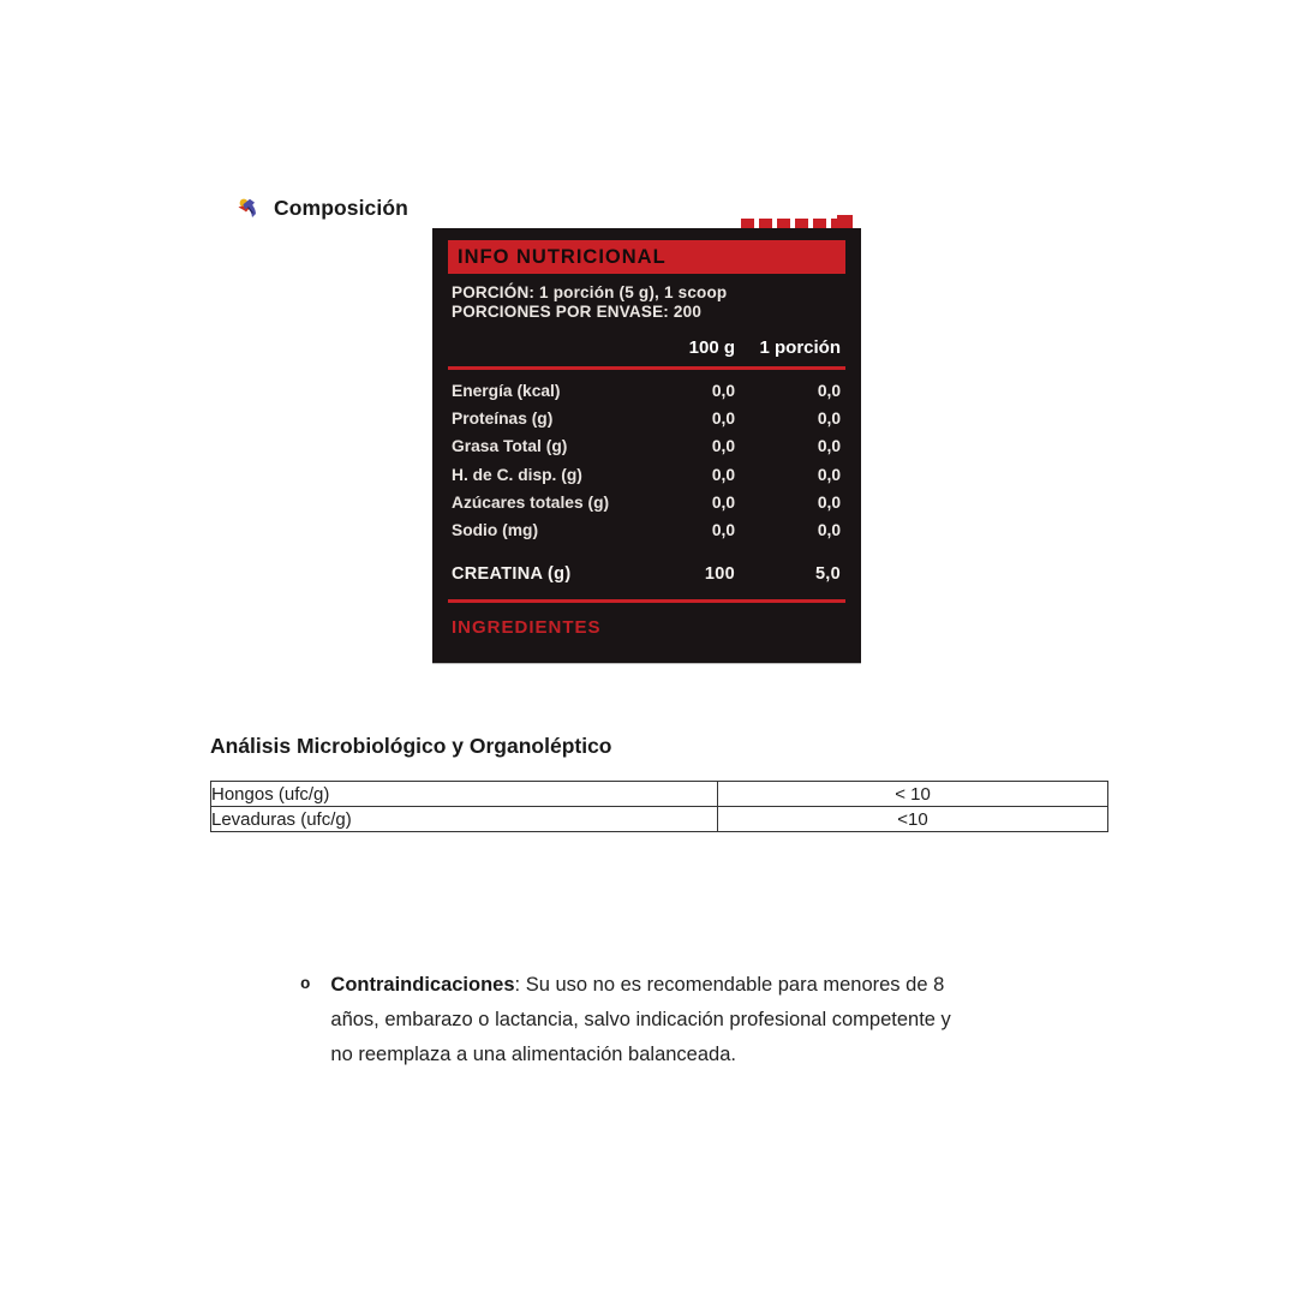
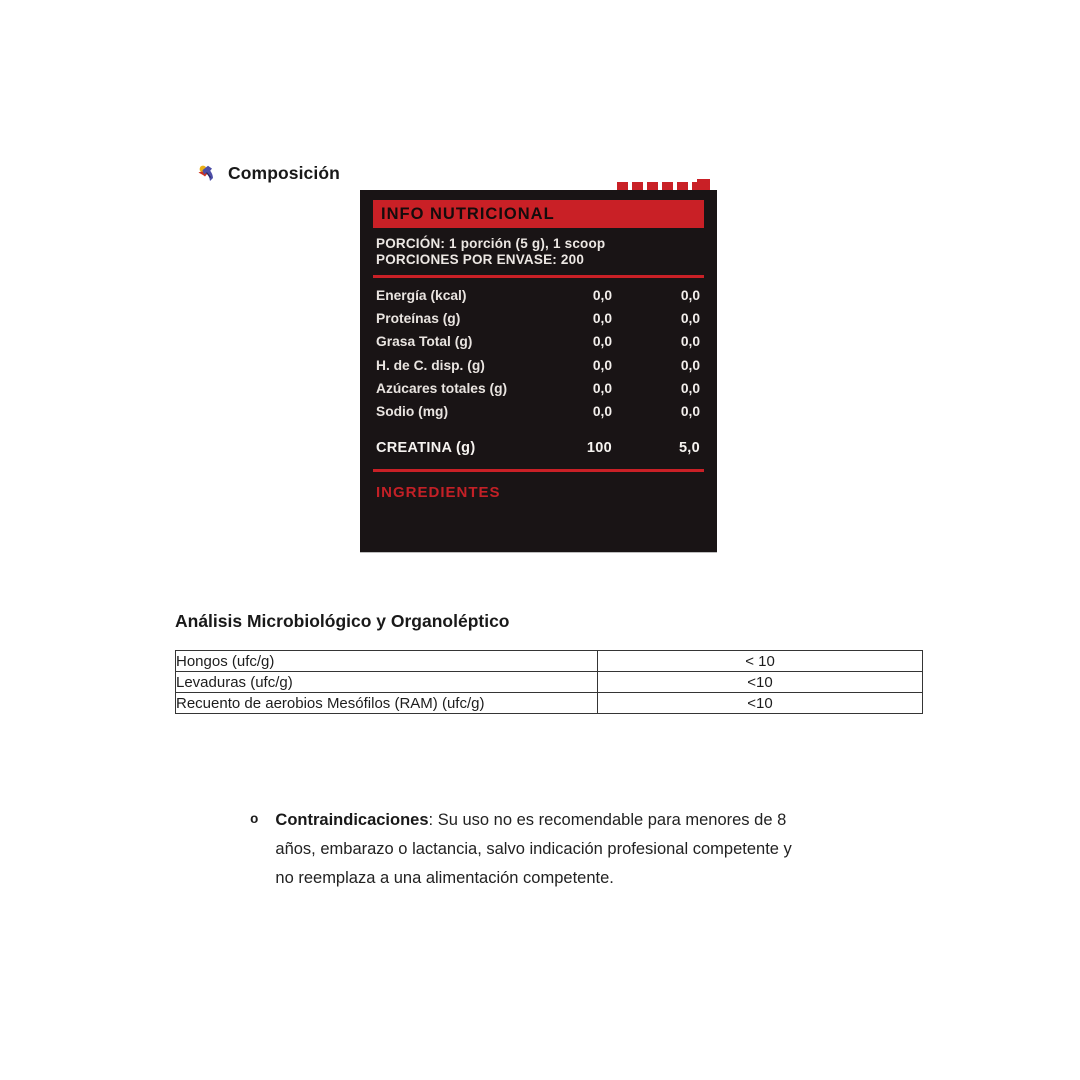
  Composición
  INFO NUTRICIONAL
  PORCIÓN: 1 porción (5 g), 1 scoop
  PORCIONES POR ENVASE: 200
- 100 g
- 1 porción
  Energía (kcal)
  0,0
  0,0
  Proteínas (g)
  0,0
  0,0
  Grasa Total (g)
  0,0
  0,0
  H. de C. disp. (g)
  0,0
  0,0
  Azúcares totales (g)
  0,0
  0,0
  Sodio (mg)
  0,0
  0,0
  CREATINA (g)
  100
  5,0
  INGREDIENTES
  Análisis Microbiológico y Organoléptico
  Hongos (ufc/g)	< 10
  Levaduras (ufc/g)	<10
+ Recuento de aerobios Mesófilos (RAM) (ufc/g)	<10
  o
  Contraindicaciones: Su uso no es recomendable para menores de 8
  años, embarazo o lactancia, salvo indicación profesional competente y
- no reemplaza a una alimentación balanceada.
+ no reemplaza a una alimentación competente.
